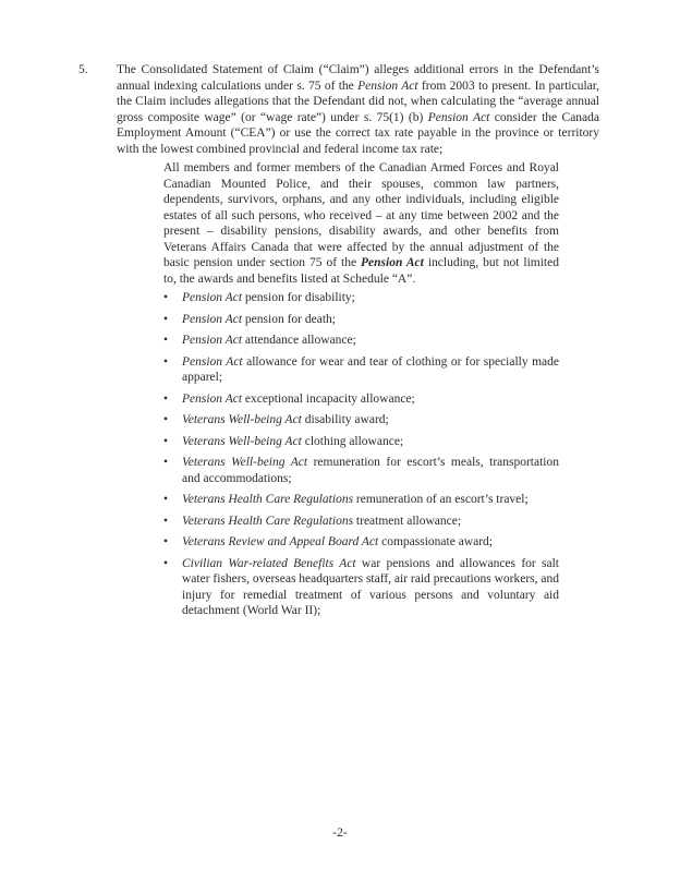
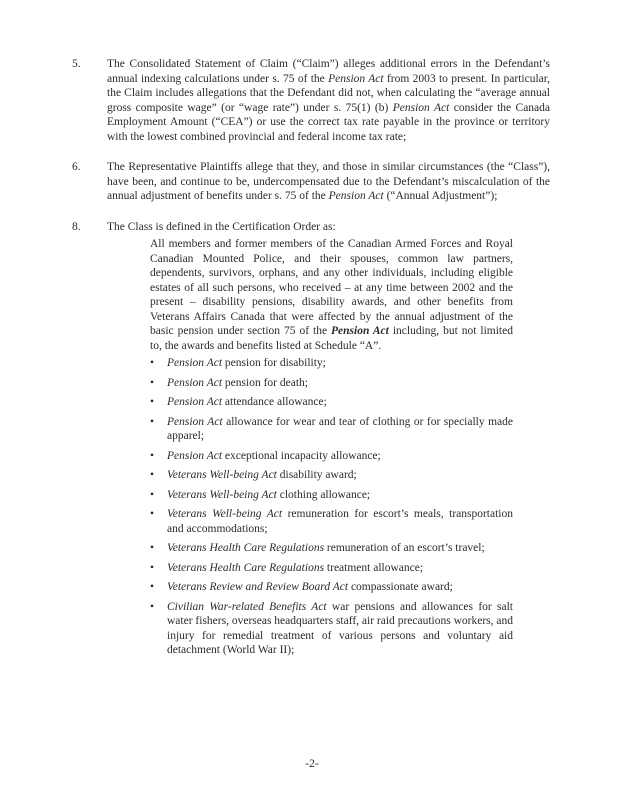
  5.
  The Consolidated Statement of Claim (“Claim”) alleges additional errors in the Defendant’s annual indexing calculations under s. 75 of the Pension Act from 2003 to present. In particular, the Claim includes allegations that the Defendant did not, when calculating the “average annual gross composite wage” (or “wage rate”) under s. 75(1) (b) Pension Act consider the Canada Employment Amount (“CEA”) or use the correct tax rate payable in the province or territory with the lowest combined provincial and federal income tax rate;
+ 6.
+ The Representative Plaintiffs allege that they, and those in similar circumstances (the “Class”), have been, and continue to be, undercompensated due to the Defendant’s miscalculation of the annual adjustment of benefits under s. 75 of the Pension Act (“Annual Adjustment”);
+ 8.
+ The Class is defined in the Certification Order as:
  All members and former members of the Canadian Armed Forces and Royal Canadian Mounted Police, and their spouses, common law partners, dependents, survivors, orphans, and any other individuals, including eligible estates of all such persons, who received – at any time between 2002 and the present – disability pensions, disability awards, and other benefits from Veterans Affairs Canada that were affected by the annual adjustment of the basic pension under section 75 of the Pension Act including, but not limited to, the awards and benefits listed at Schedule “A”.
  •
  Pension Act pension for disability;
  •
  Pension Act pension for death;
  •
  Pension Act attendance allowance;
  •
  Pension Act allowance for wear and tear of clothing or for specially made apparel;
  •
  Pension Act exceptional incapacity allowance;
  •
  Veterans Well-being Act disability award;
  •
  Veterans Well-being Act clothing allowance;
  •
  Veterans Well-being Act remuneration for escort’s meals, transportation and accommodations;
  •
  Veterans Health Care Regulations remuneration of an escort’s travel;
  •
  Veterans Health Care Regulations treatment allowance;
  •
- Veterans Review and Appeal Board Act compassionate award;
+ Veterans Review and Review Board Act compassionate award;
  •
  Civilian War-related Benefits Act war pensions and allowances for salt water fishers, overseas headquarters staff, air raid precautions workers, and injury for remedial treatment of various persons and voluntary aid detachment (World War II);
  -2-
